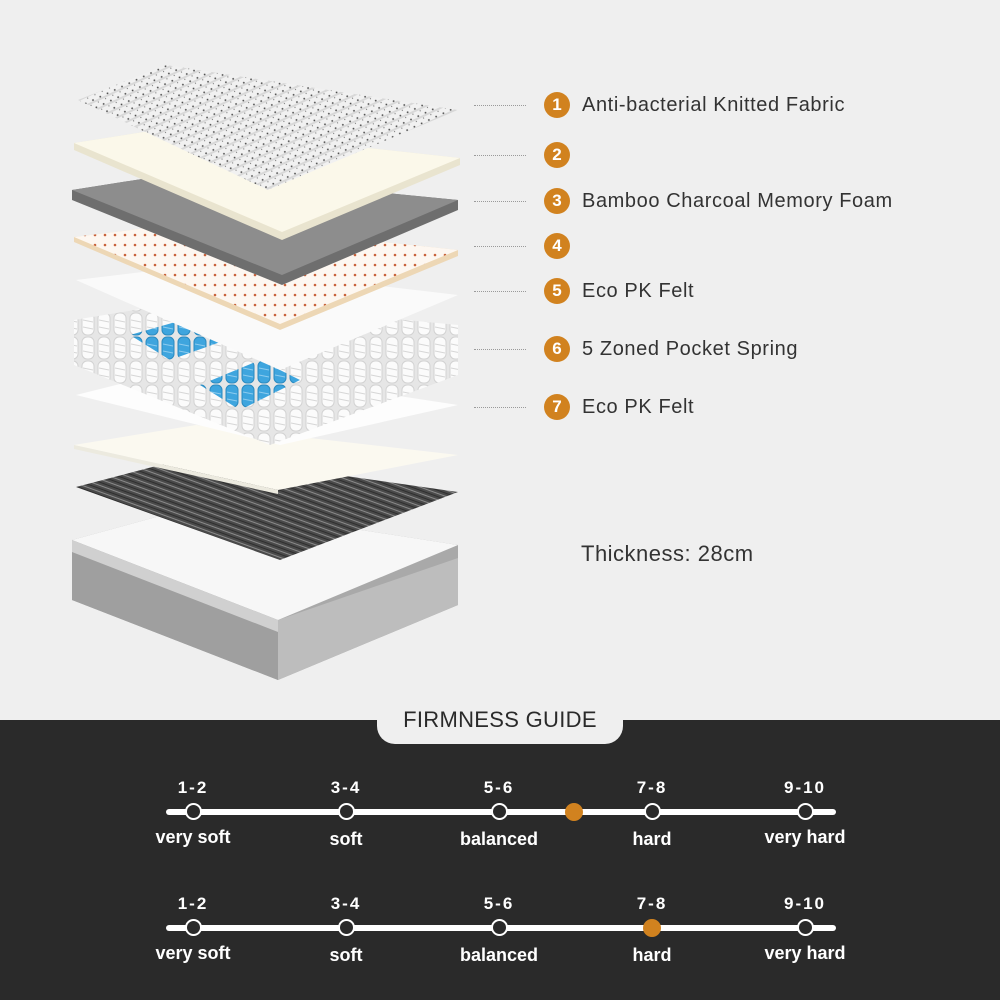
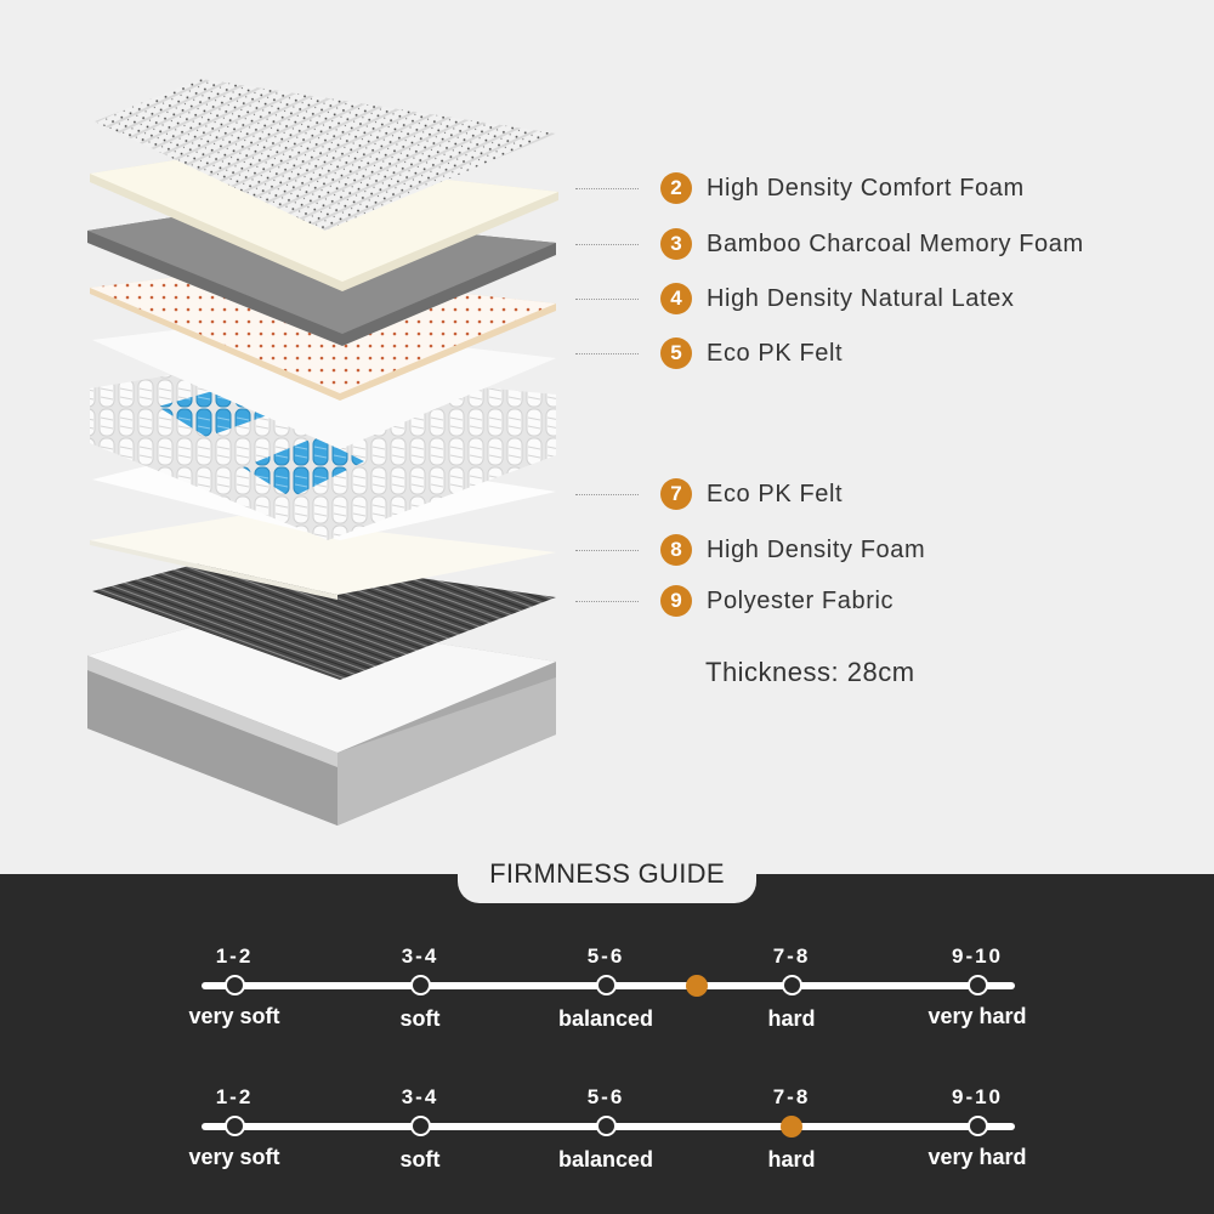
- 1
- Anti-bacterial Knitted Fabric
  2
+ High Density Comfort Foam
  3
  Bamboo Charcoal Memory Foam
  4
+ High Density Natural Latex
  5
  Eco PK Felt
- 6
- 5 Zoned Pocket Spring
  7
  Eco PK Felt
+ 8
+ High Density Foam
+ 9
+ Polyester Fabric
  Thickness: 28cm
  FIRMNESS GUIDE
  1-2
  3-4
  5-6
  7-8
  9-10
  very soft
  soft
  balanced
  hard
  very hard
  1-2
  3-4
  5-6
  7-8
  9-10
  very soft
  soft
  balanced
  hard
  very hard
